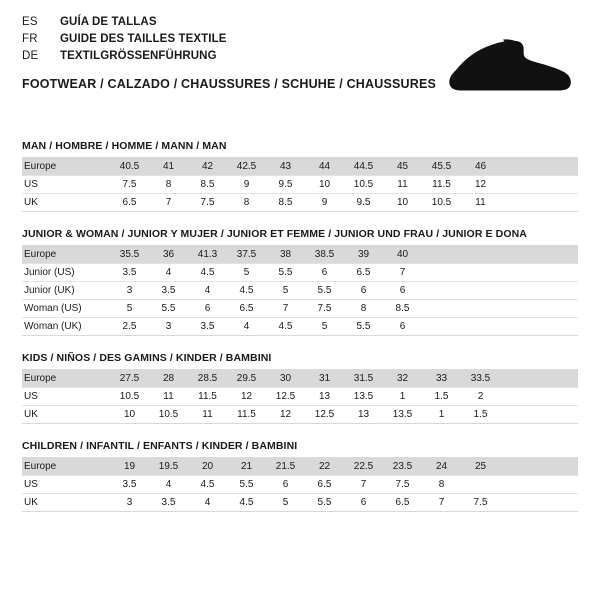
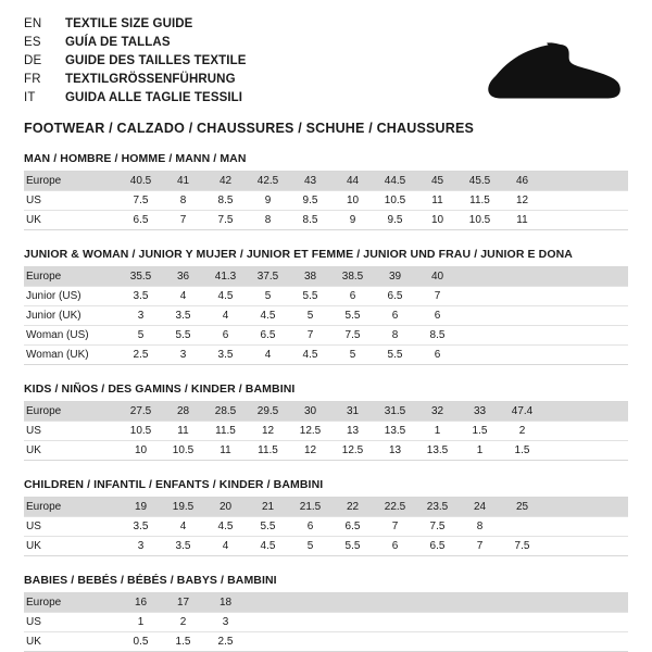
+ EN
+ TEXTILE SIZE GUIDE
  ES
  GUÍA DE TALLAS
- FR
+ DE
  GUIDE DES TAILLES TEXTILE
- DE
+ FR
  TEXTILGRÖSSENFÜHRUNG
+ IT
+ GUIDA ALLE TAGLIE TESSILI
  FOOTWEAR / CALZADO / CHAUSSURES / SCHUHE / CHAUSSURES
  MAN / HOMBRE / HOMME / MANN / MAN
  Europe	40.5	41	42	42.5	43	44	44.5	45	45.5	46
  US	7.5	8	8.5	9	9.5	10	10.5	11	11.5	12
  UK	6.5	7	7.5	8	8.5	9	9.5	10	10.5	11
  JUNIOR & WOMAN / JUNIOR Y MUJER / JUNIOR ET FEMME / JUNIOR UND FRAU / JUNIOR E DONA
  Europe	35.5	36	41.3	37.5	38	38.5	39	40
  Junior (US)	3.5	4	4.5	5	5.5	6	6.5	7
  Junior (UK)	3	3.5	4	4.5	5	5.5	6	6
  Woman (US)	5	5.5	6	6.5	7	7.5	8	8.5
  Woman (UK)	2.5	3	3.5	4	4.5	5	5.5	6
  KIDS / NIÑOS / DES GAMINS / KINDER / BAMBINI
- Europe	27.5	28	28.5	29.5	30	31	31.5	32	33	33.5
+ Europe	27.5	28	28.5	29.5	30	31	31.5	32	33	47.4
  US	10.5	11	11.5	12	12.5	13	13.5	1	1.5	2
  UK	10	10.5	11	11.5	12	12.5	13	13.5	1	1.5
  CHILDREN / INFANTIL / ENFANTS / KINDER / BAMBINI
  Europe	19	19.5	20	21	21.5	22	22.5	23.5	24	25
  US	3.5	4	4.5	5.5	6	6.5	7	7.5	8
  UK	3	3.5	4	4.5	5	5.5	6	6.5	7	7.5
+ BABIES / BEBÉS / BÉBÉS / BABYS / BAMBINI
+ Europe	16	17	18
+ US	1	2	3
+ UK	0.5	1.5	2.5
